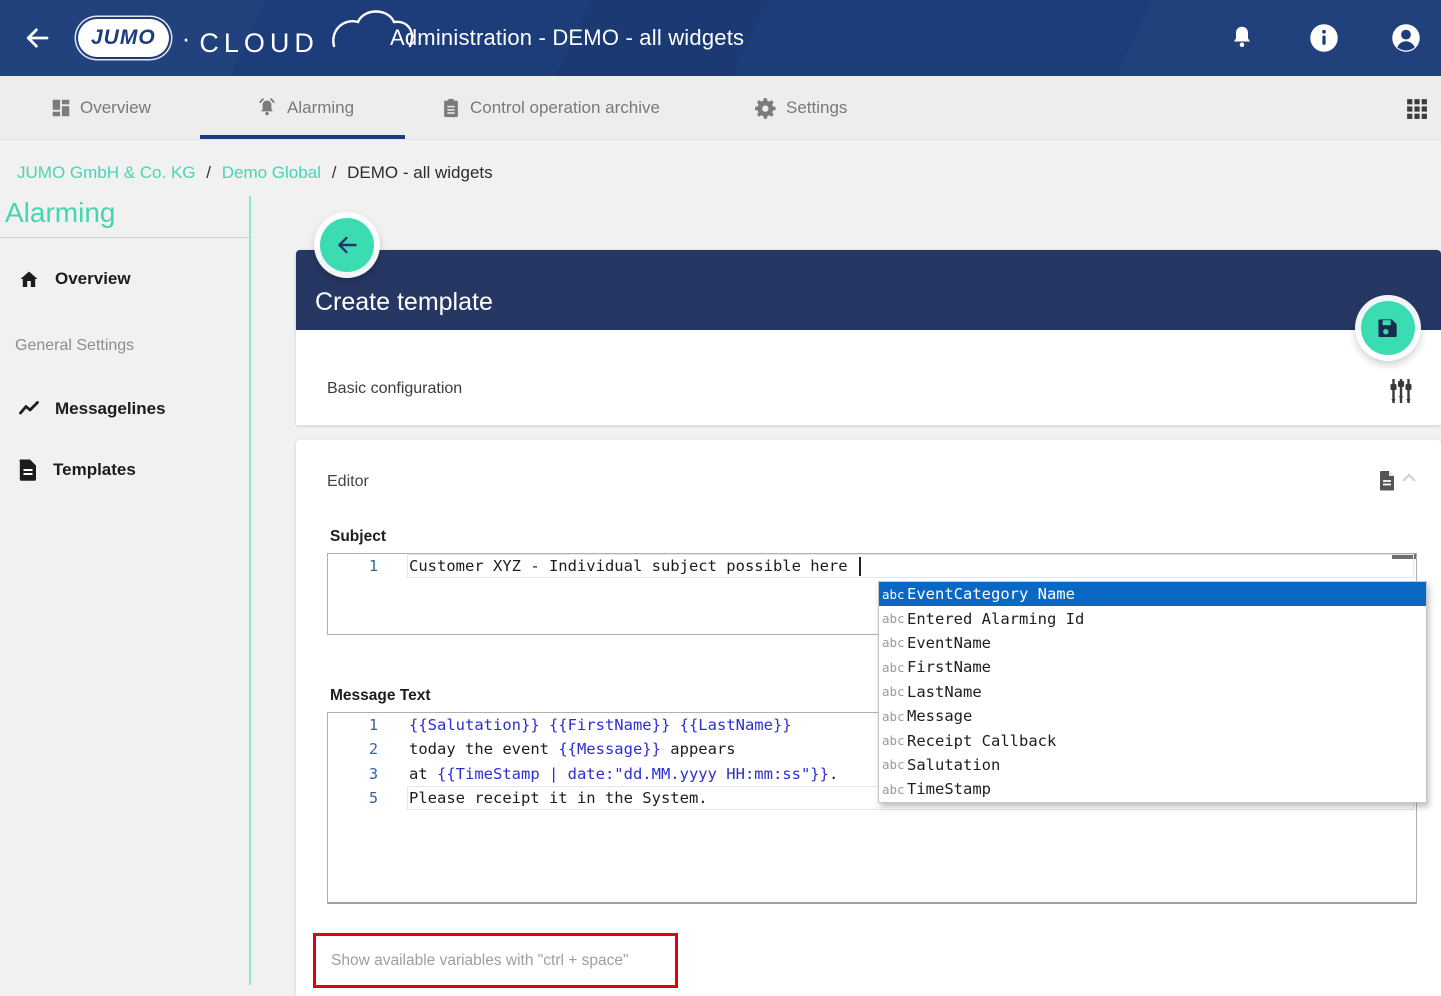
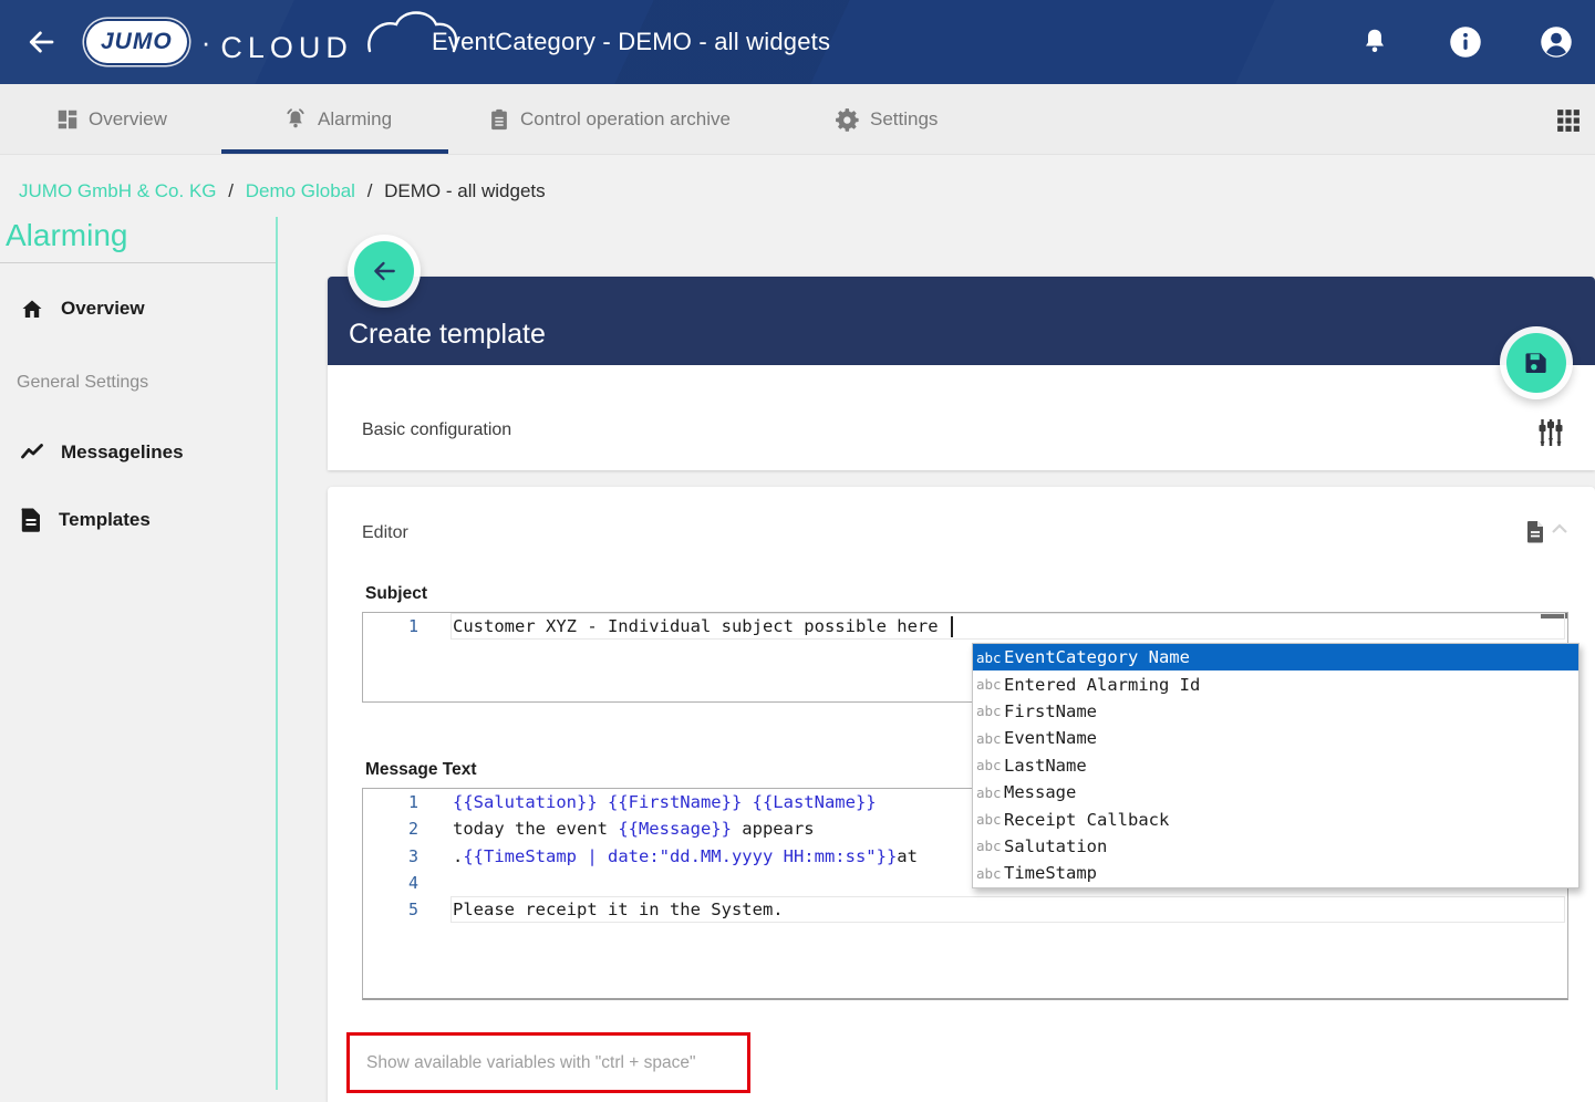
  JUMO
  ·
  CLOUD
- Administration - DEMO - all widgets
+ EventCategory - DEMO - all widgets
  Overview
  Alarming
  Control operation archive
  Settings
  JUMO GmbH & Co. KG / Demo Global / DEMO - all widgets
  Alarming
  Overview
  General Settings
  Messagelines
  Templates
  Create template
  Basic configuration
  Editor
  Subject
  1
  Customer XYZ - Individual subject possible here
  Message Text
  1
  {{Salutation}} {{FirstName}} {{LastName}}
  2
  today the event
  {{Message}}
  appears
  3
- at
+ .
  {{TimeStamp | date:"dd.MM.yyyy HH:mm:ss"}}
- .
+ at
+ 4
  5
  Please receipt it in the System.
  Show available variables with "ctrl + space"
  abc
  EventCategory Name
  abc
  Entered Alarming Id
  abc
- EventName
+ FirstName
  abc
- FirstName
+ EventName
  abc
  LastName
  abc
  Message
  abc
  Receipt Callback
  abc
  Salutation
  abc
  TimeStamp
